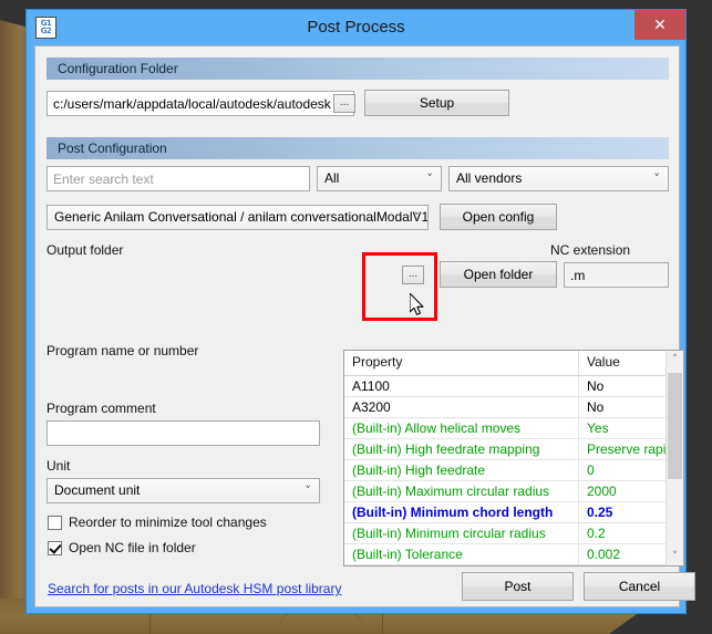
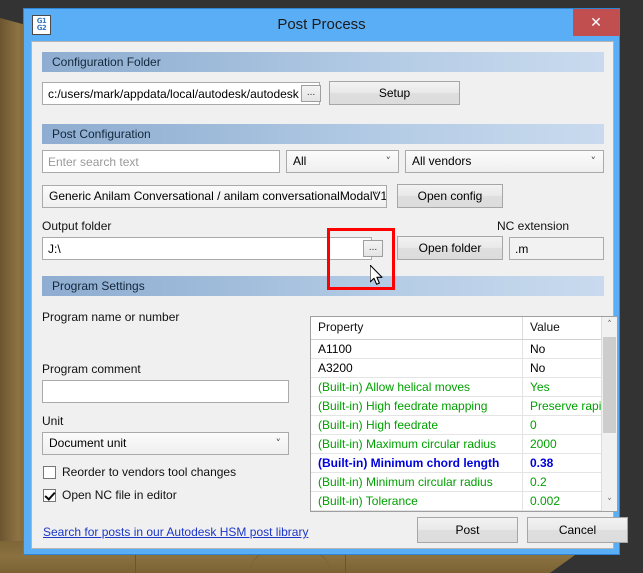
  G1
  G2
  Post Process
  ✕
  Configuration Folder
  ...
  Setup
  Post Configuration
  Enter search text
  All
  ˅
  All vendors
  ˅
  Generic Anilam Conversational / anilam conversationalModalV1
  ˅
  Open config
  Output folder
  NC extension
+ J:\
  ...
  Open folder
  .m
+ Program Settings
  Program name or number
  Program comment
  Unit
  Document unit
  ˅
- Reorder to minimize tool changes
+ Reorder to vendors tool changes
- Open NC file in folder
+ Open NC file in editor
  Property
  Value
  A1100
  No
  A3200
  No
  (Built-in) Allow helical moves
  Yes
  (Built-in) High feedrate mapping
  Preserve rap
  (Built-in) High feedrate
  0
  (Built-in) Maximum circular radius
  2000
  (Built-in) Minimum chord length
- 0.25
+ 0.38
  (Built-in) Minimum circular radius
  0.2
  (Built-in) Tolerance
  0.002
  ˄
  ˅
  Search for posts in our Autodesk HSM post library
  Post
  Cancel
